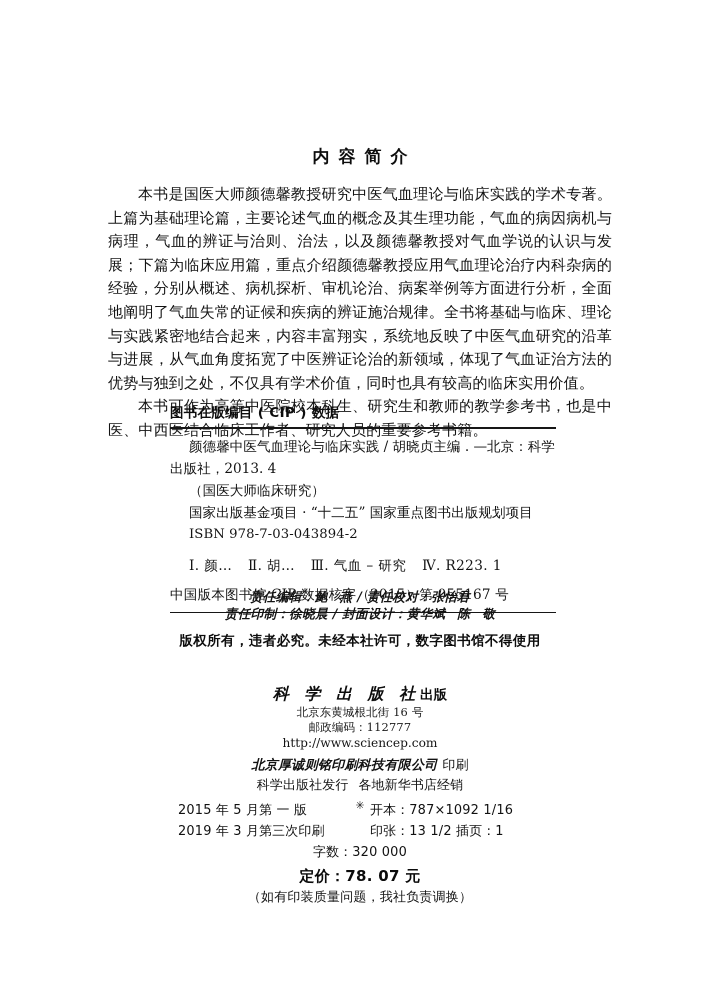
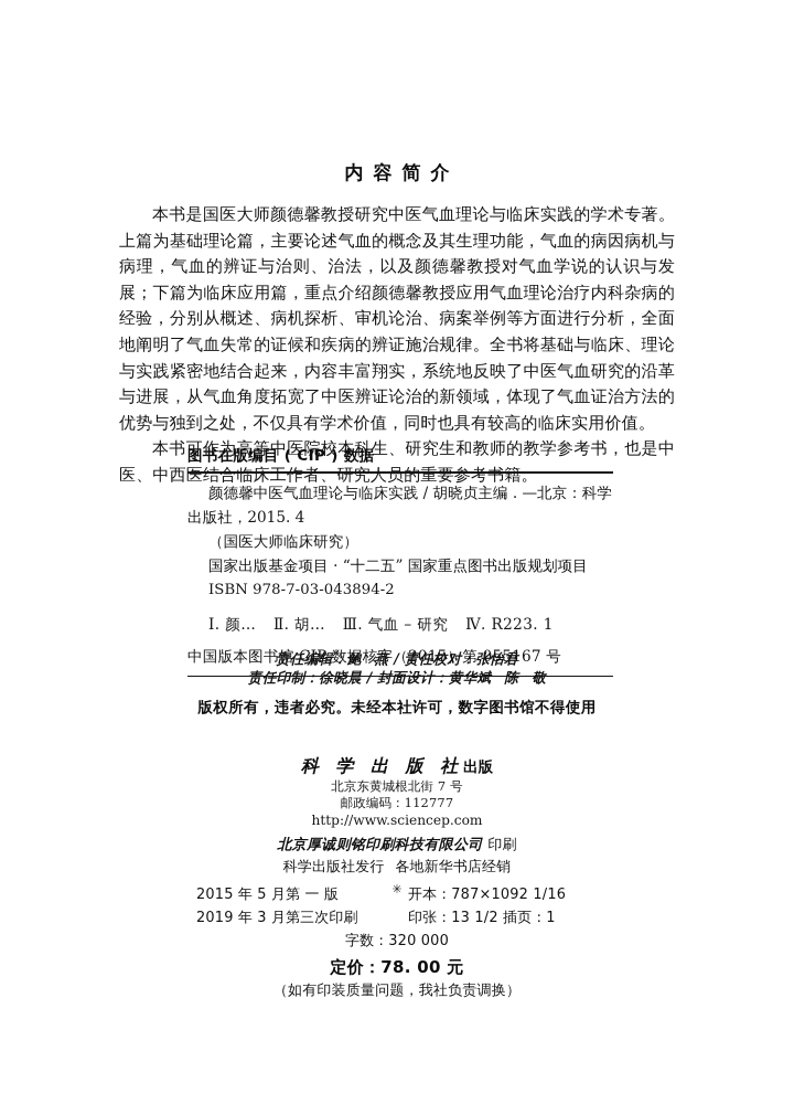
  内容简介
  本书是国医大师颜德馨教授研究中医气血理论与临床实践的学术专著。上篇为基础理论篇，主要论述气血的概念及其生理功能，气血的病因病机与病理，气血的辨证与治则、治法，以及颜德馨教授对气血学说的认识与发展；下篇为临床应用篇，重点介绍颜德馨教授应用气血理论治疗内科杂病的经验，分别从概述、病机探析、审机论治、病案举例等方面进行分析，全面地阐明了气血失常的证候和疾病的辨证施治规律。全书将基础与临床、理论与实践紧密地结合起来，内容丰富翔实，系统地反映了中医气血研究的沿革与进展，从气血角度拓宽了中医辨证论治的新领域，体现了气血证治方法的优势与独到之处，不仅具有学术价值，同时也具有较高的临床实用价值。
  本书可作为高等中医院校本科生、研究生和教师的教学参考书，也是中医、中西医结合临床工作者、研究人员的重要参考书籍。
  图书在版编目 ( CIP ) 数据
- 颜德馨中医气血理论与临床实践 / 胡晓贞主编 . —北京：科学出版社，2013. 4
+ 颜德馨中医气血理论与临床实践 / 胡晓贞主编 . —北京：科学出版社，2015. 4
  （国医大师临床研究）
  国家出版基金项目 · “十二五” 国家重点图书出版规划项目
  ISBN 978-7-03-043894-2
  Ⅰ. 颜… Ⅱ. 胡… Ⅲ. 气血 – 研究 Ⅳ. R223. 1
  中国版本图书馆 CIP 数据核字（2015）第 055167 号
  责任编辑：鲍 燕 / 责任校对：张怡君
  责任印制：徐晓晨 / 封面设计：黄华斌 陈 敬
  版权所有，违者必究。未经本社许可，数字图书馆不得使用
  科 学 出 版 社出版
- 北京东黄城根北街 16 号
+ 北京东黄城根北街 7 号
  邮政编码：112777
  http://www.sciencep.com
  北京厚诚则铭印刷科技有限公司 印刷
  科学出版社发行 各地新华书店经销
  ✳
  2015 年 5 月第 一 版 开本：787×1092 1/16
  2019 年 3 月第三次印刷 印张：13 1/2 插页：1
  字数：320 000
- 定价：78. 07 元
+ 定价：78. 00 元
  （如有印装质量问题，我社负责调换）
